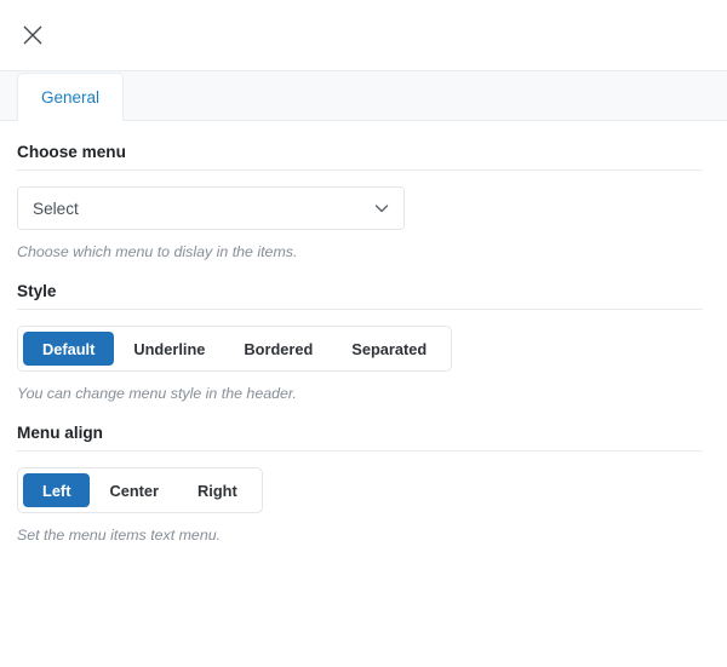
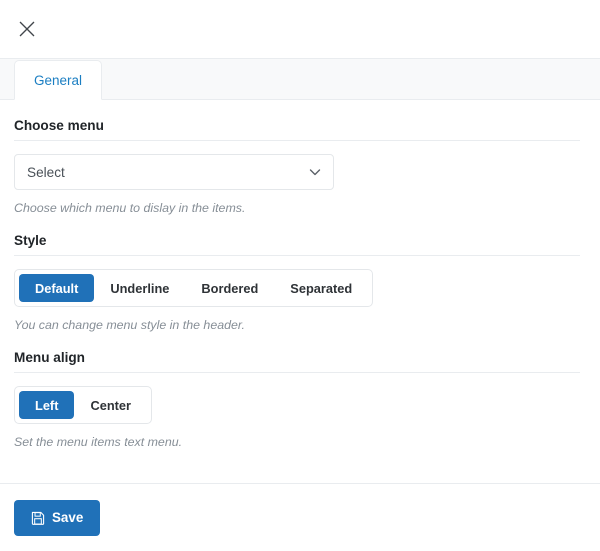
  General
  Choose menu
  Select
  Choose which menu to dislay in the items.
  Style
  Default
  Underline
  Bordered
  Separated
  You can change menu style in the header.
  Menu align
  Left
  Center
- Right
  Set the menu items text menu.
+ Save
